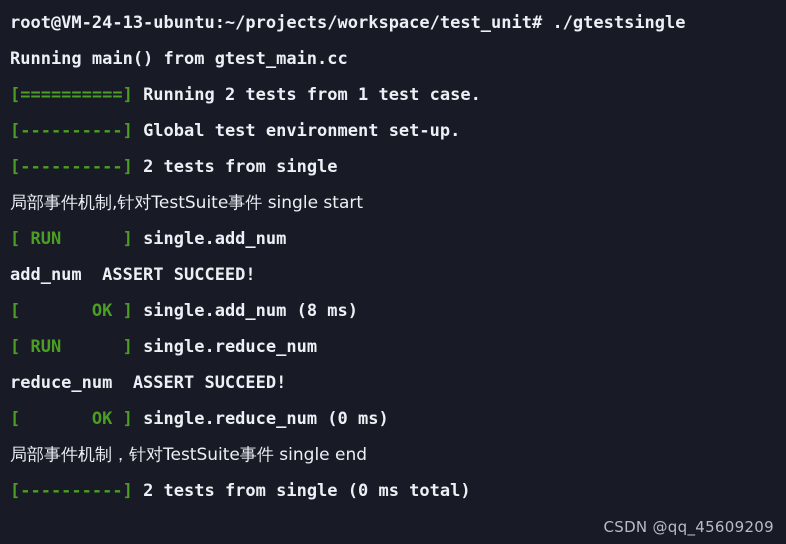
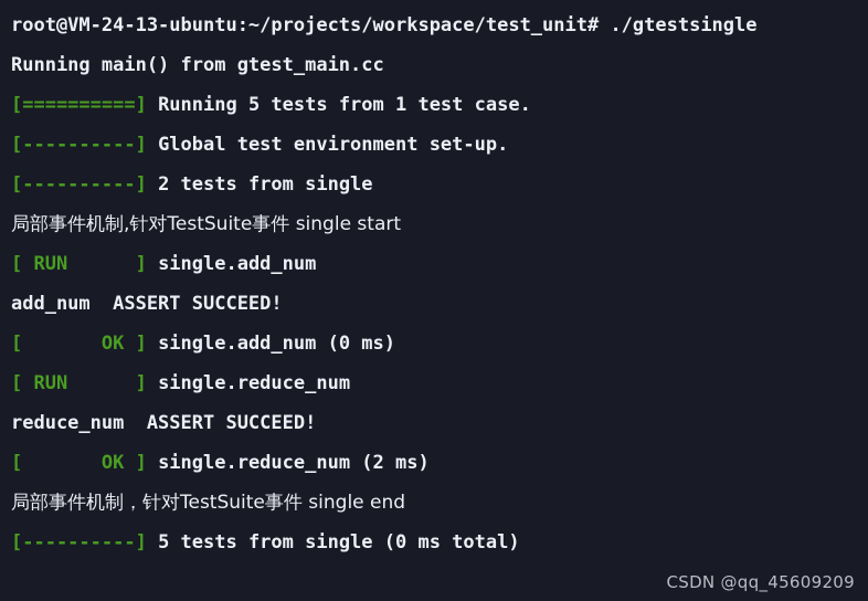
  root@VM-24-13-ubuntu:~/projects/workspace/test_unit# ./gtestsingle
  Running main() from gtest_main.cc
- [==========] Running 2 tests from 1 test case.
+ [==========] Running 5 tests from 1 test case.
  [----------] Global test environment set-up.
  [----------] 2 tests from single
  局部事件机制,针对TestSuite事件 single start
  [ RUN ] single.add_num
  add_num ASSERT SUCCEED!
- [ OK ] single.add_num (8 ms)
+ [ OK ] single.add_num (0 ms)
  [ RUN ] single.reduce_num
  reduce_num ASSERT SUCCEED!
- [ OK ] single.reduce_num (0 ms)
+ [ OK ] single.reduce_num (2 ms)
  局部事件机制，针对TestSuite事件 single end
- [----------] 2 tests from single (0 ms total)
+ [----------] 5 tests from single (0 ms total)
  CSDN @qq_45609209
